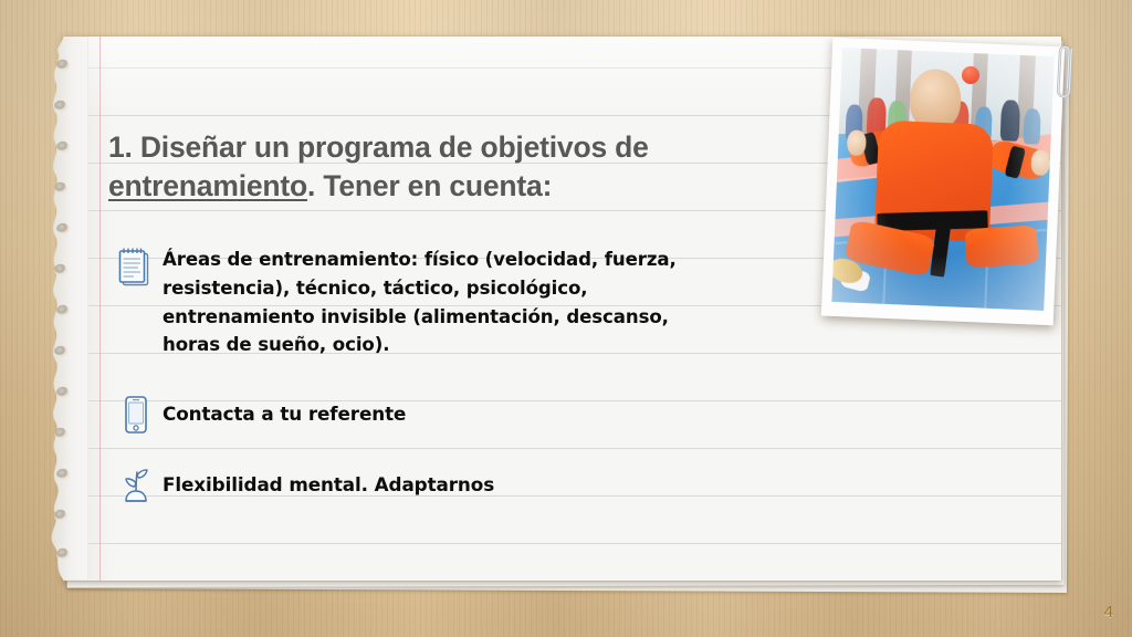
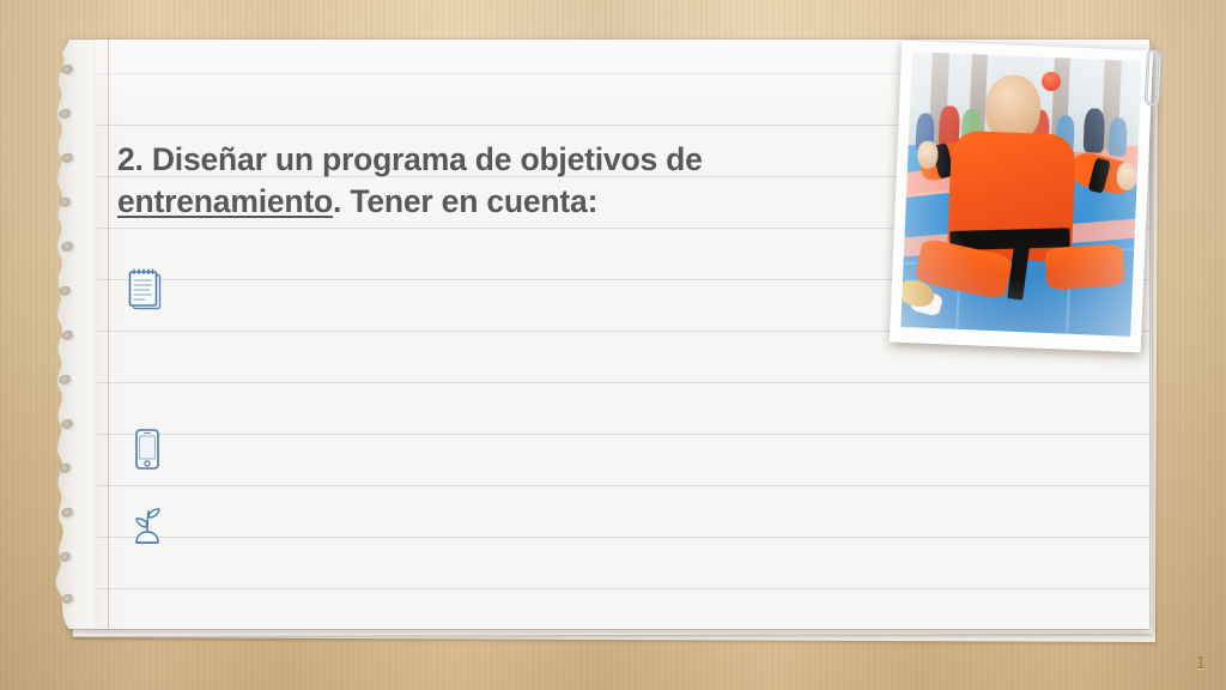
- 1. Diseñar un programa de objetivos de entrenamiento. Tener en cuenta:
+ 2. Diseñar un programa de objetivos de entrenamiento. Tener en cuenta:
- Áreas de entrenamiento: físico (velocidad, fuerza,
- resistencia), técnico, táctico, psicológico,
- entrenamiento invisible (alimentación, descanso,
- horas de sueño, ocio).
- Contacta a tu referente
- Flexibilidad mental. Adaptarnos
- 4
+ 1
